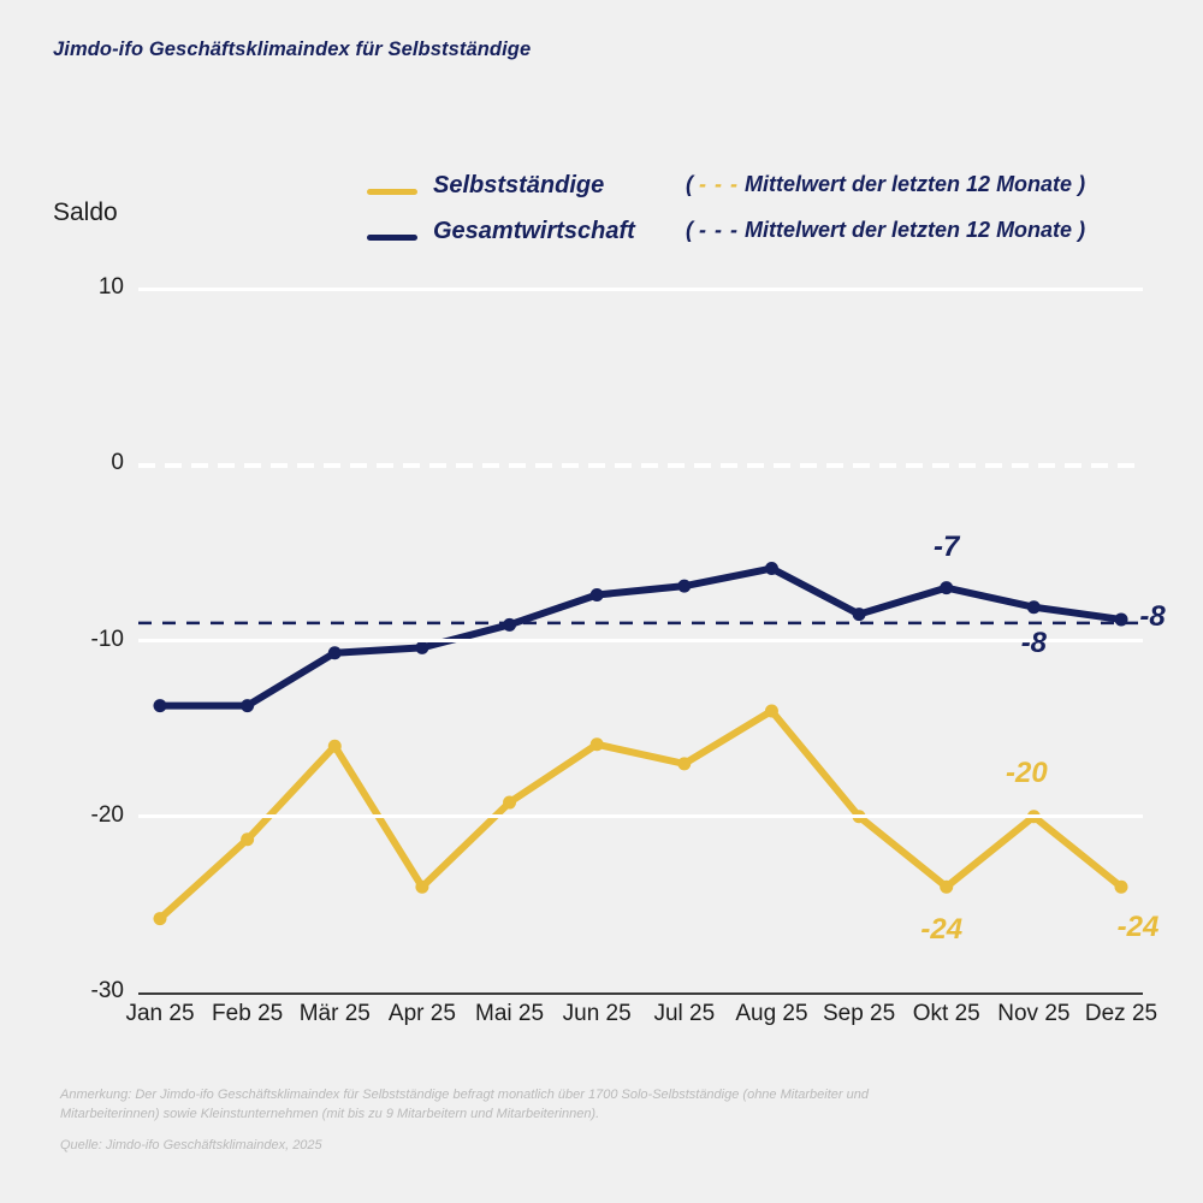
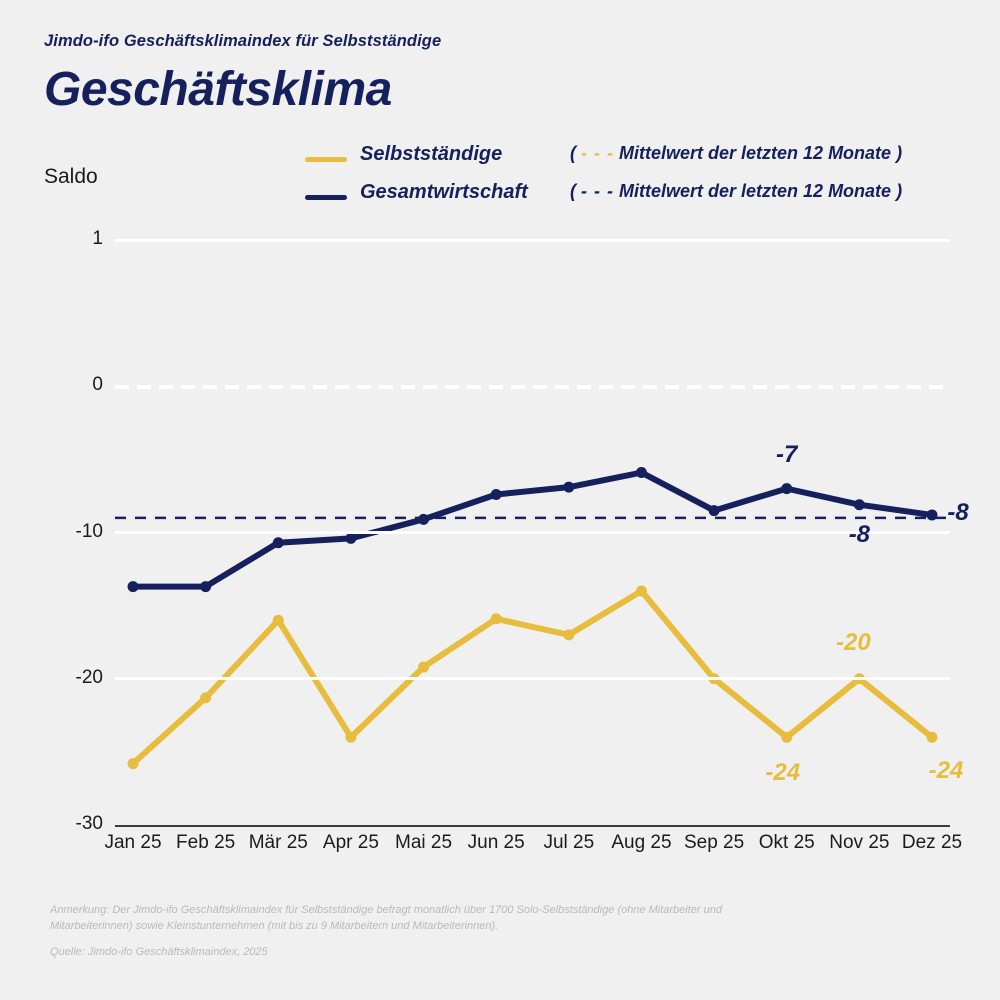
  Jimdo-ifo Geschäftsklimaindex für Selbstständige
+ Geschäftsklima
  Saldo
  Selbstständige
  ( - - - Mittelwert der letzten 12 Monate )
  Gesamtwirtschaft
  ( - - - Mittelwert der letzten 12 Monate )
- 10
+ 1
  0
  -10
  -20
  -30
  Jan 25
  Feb 25
  Mär 25
  Apr 25
  Mai 25
  Jun 25
  Jul 25
  Aug 25
  Sep 25
  Okt 25
  Nov 25
  Dez 25
  -24
  -20
  -24
  -7
  -8
  -8
  Anmerkung: Der Jimdo-ifo Geschäftsklimaindex für Selbstständige befragt monatlich über 1700 Solo-Selbstständige (ohne Mitarbeiter und Mitarbeiterinnen) sowie Kleinstunternehmen (mit bis zu 9 Mitarbeitern und Mitarbeiterinnen).
  Quelle: Jimdo-ifo Geschäftsklimaindex, 2025
